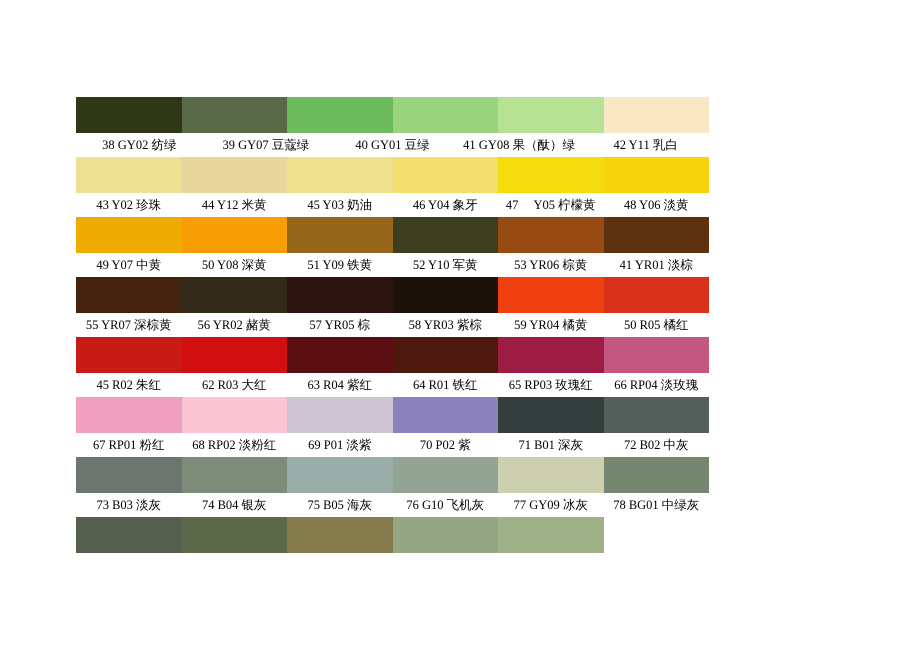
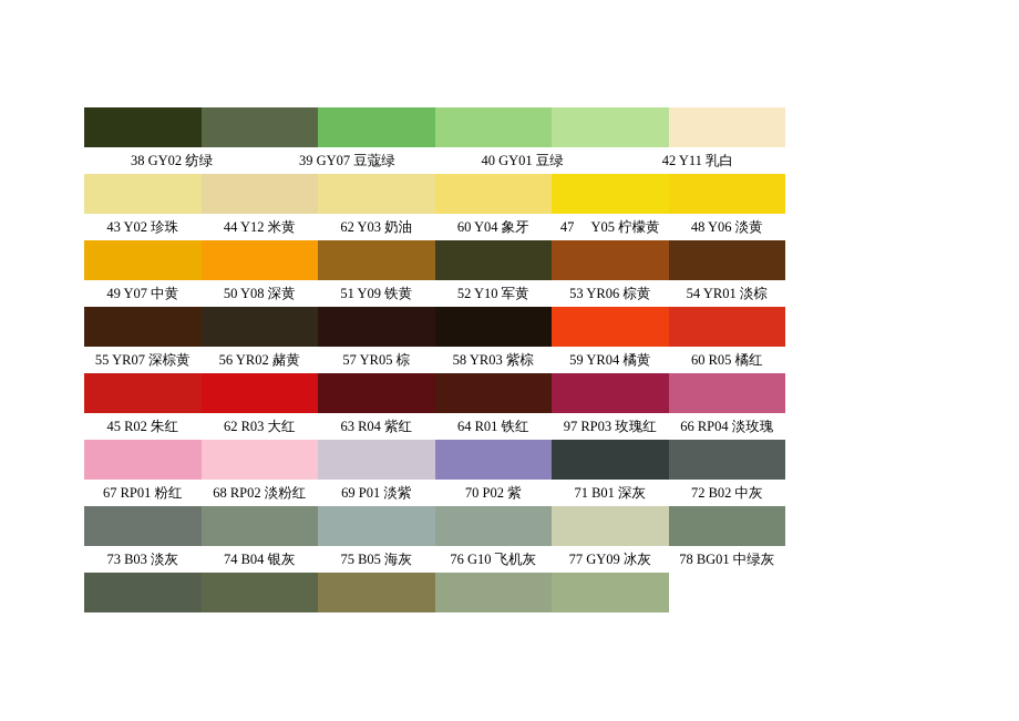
  38 GY02 纺绿
  39 GY07 豆蔻绿
  40 GY01 豆绿
- 41 GY08 果（酞）绿
  42 Y11 乳白
  43 Y02 珍珠
  44 Y12 米黄
- 45 Y03 奶油
+ 62 Y03 奶油
- 46 Y04 象牙
+ 60 Y04 象牙
  47 Y05 柠檬黄
  48 Y06 淡黄
  49 Y07 中黄
  50 Y08 深黄
  51 Y09 铁黄
  52 Y10 军黄
  53 YR06 棕黄
- 41 YR01 淡棕
+ 54 YR01 淡棕
  55 YR07 深棕黄
  56 YR02 赭黄
  57 YR05 棕
  58 YR03 紫棕
  59 YR04 橘黄
- 50 R05 橘红
+ 60 R05 橘红
  45 R02 朱红
  62 R03 大红
  63 R04 紫红
  64 R01 铁红
- 65 RP03 玫瑰红
+ 97 RP03 玫瑰红
  66 RP04 淡玫瑰
  67 RP01 粉红
  68 RP02 淡粉红
  69 P01 淡紫
  70 P02 紫
  71 B01 深灰
  72 B02 中灰
  73 B03 淡灰
  74 B04 银灰
  75 B05 海灰
  76 G10 飞机灰
  77 GY09 冰灰
  78 BG01 中绿灰
